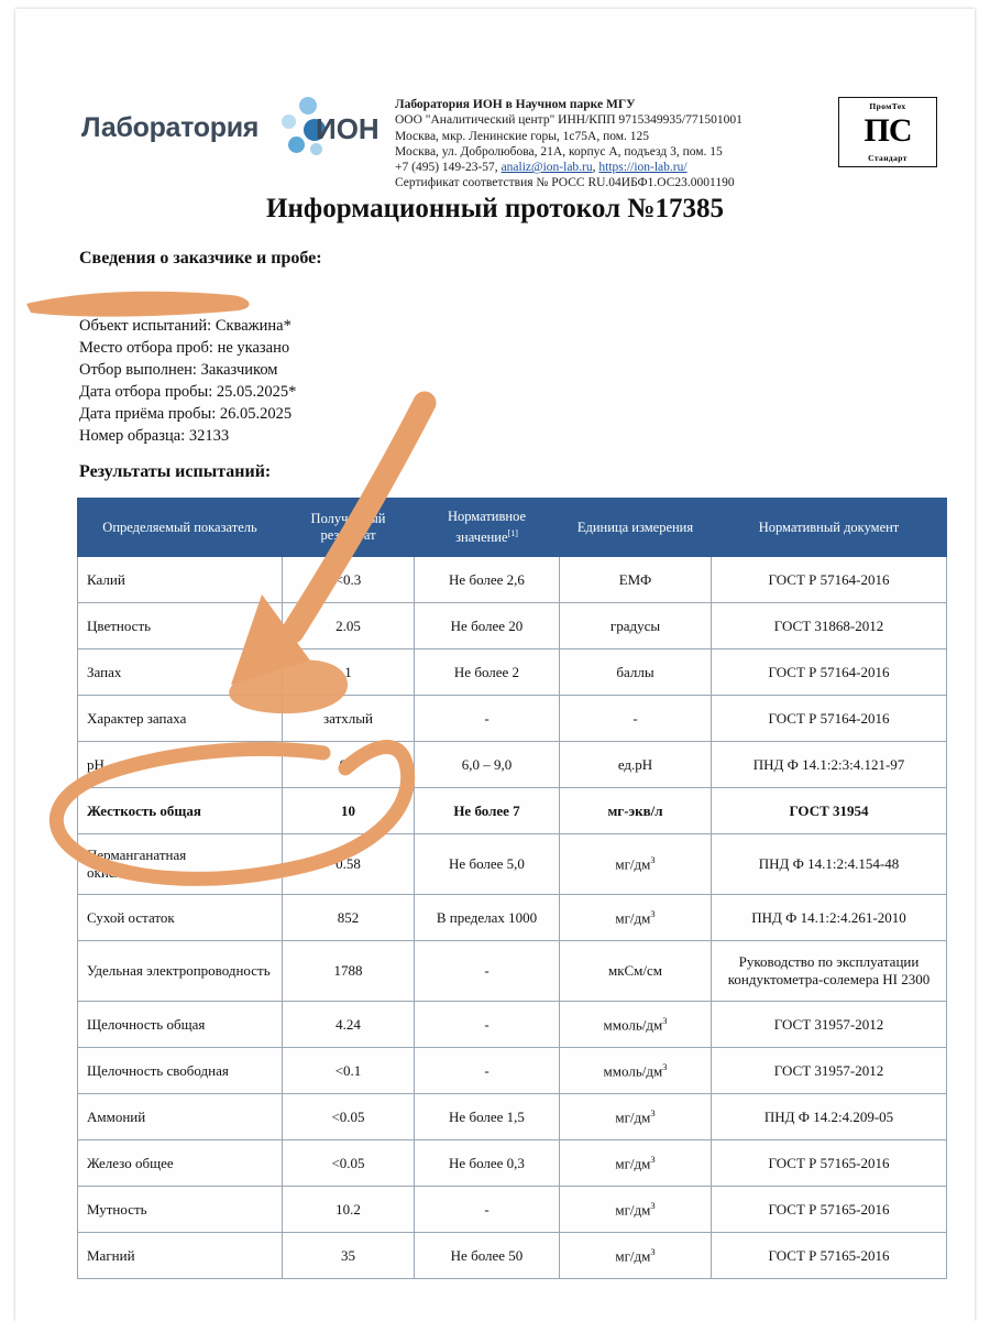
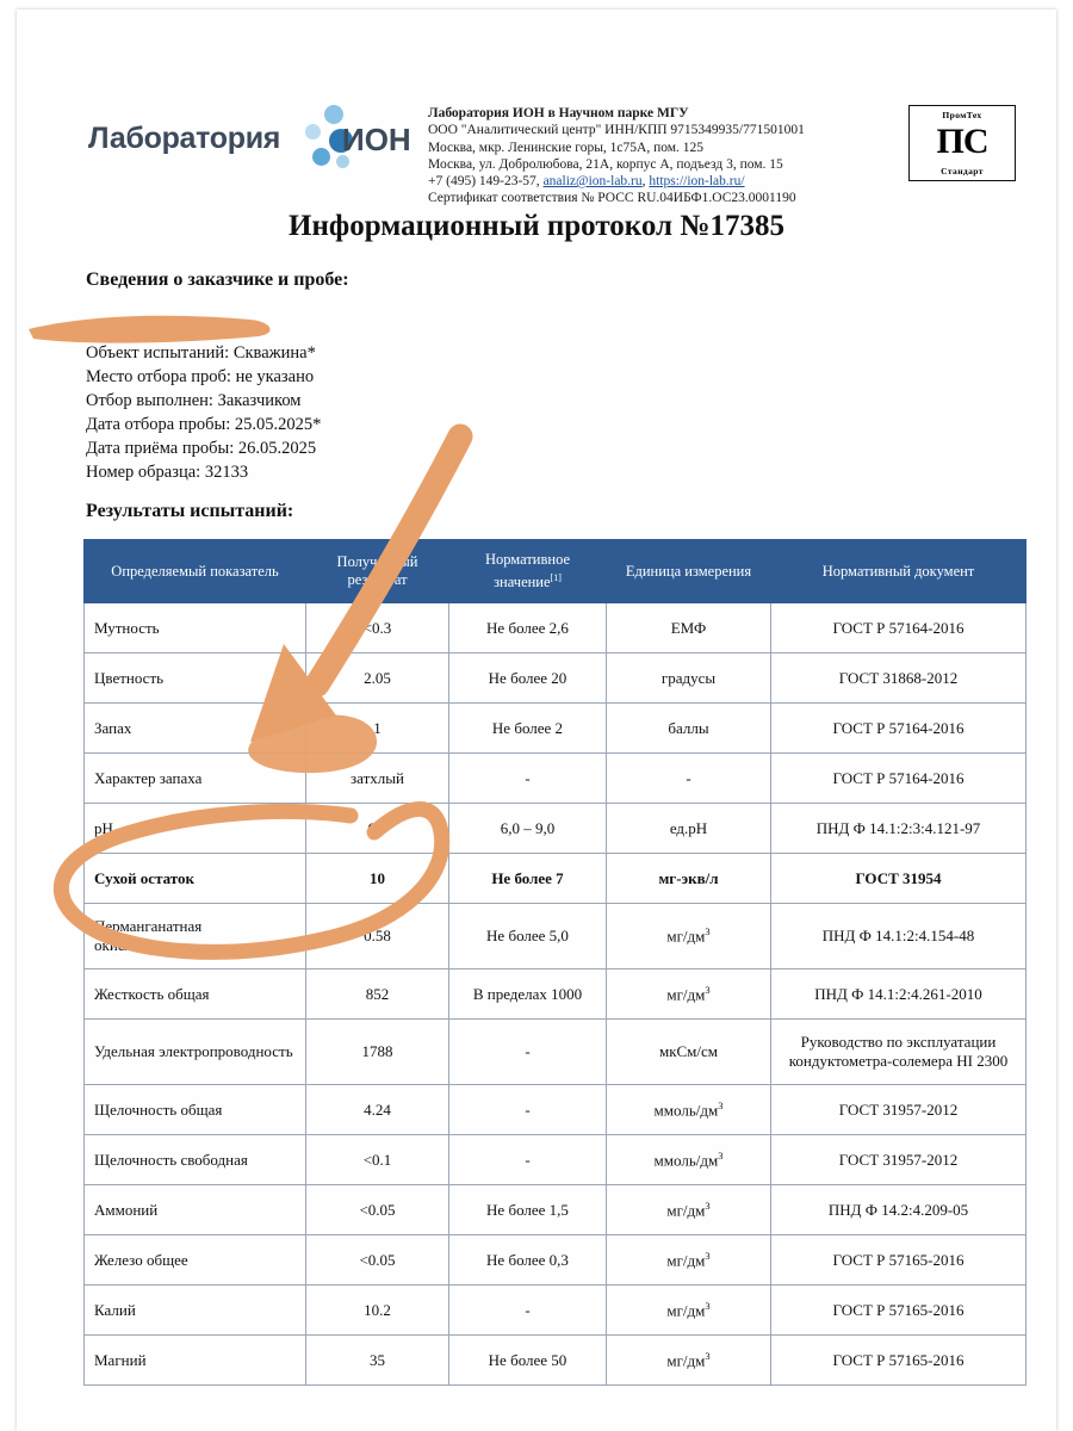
  Лаборатория
  ИОН
  Лаборатория ИОН в Научном парке МГУ
  ООО "Аналитический центр" ИНН/КПП 9715349935/771501001
  Москва, мкр. Ленинские горы, 1с75А, пом. 125
  Москва, ул. Добролюбова, 21А, корпус А, подъезд 3, пом. 15
  +7 (495) 149-23-57, analiz@ion-lab.ru, https://ion-lab.ru/
  Сертификат соответствия № РОСС RU.04ИБФ1.ОС23.0001190
  ПромТех
  ПС
  Стандарт
  Информационный протокол №17385
  Сведения о заказчике и пробе:
  Объект испытаний: Скважина*
  Место отбора проб: не указано
  Отбор выполнен: Заказчиком
  Дата отбора пробы: 25.05.2025*
  Дата приёма пробы: 26.05.2025
  Номер образца: 32133
  Результаты испытаний:
  Определяемый показатель	Получй резат	Нормативное значение[1]	Единица измерения	Нормативный документ
- Калий	<0.3	Не более 2,6	ЕМФ	ГОСТ Р 57164-2016
+ Мутность	<0.3	Не более 2,6	ЕМФ	ГОСТ Р 57164-2016
  Цветность	2.05	Не более 20	градусы	ГОСТ 31868-2012
  Запах	1	Не более 2	баллы	ГОСТ Р 57164-2016
  Характер запаха	затхлый	-	-	ГОСТ Р 57164-2016
  рН		6,0 – 9,0	ед.pH	ПНД Ф 14.1:2:3:4.121-97
- Жесткость общая	10	Не более 7	мг-экв/л	ГОСТ 31954
+ Сухой остаток	10	Не более 7	мг-экв/л	ГОСТ 31954
  ерманганатная ок	0.58	Не более 5,0	мг/дм3	ПНД Ф 14.1:2:4.154-48
- Сухой остаток	852	В пределах 1000	мг/дм3	ПНД Ф 14.1:2:4.261-2010
+ Жесткость общая	852	В пределах 1000	мг/дм3	ПНД Ф 14.1:2:4.261-2010
  Удельная электропроводность	1788	-	мкСм/см	Руководство по эксплуатации кондуктометра-солемера HI 2300
  Щелочность общая	4.24	-	ммоль/дм3	ГОСТ 31957-2012
  Щелочность свободная	<0.1	-	ммоль/дм3	ГОСТ 31957-2012
  Аммоний	<0.05	Не более 1,5	мг/дм3	ПНД Ф 14.2:4.209-05
  Железо общее	<0.05	Не более 0,3	мг/дм3	ГОСТ Р 57165-2016
- Мутность	10.2	-	мг/дм3	ГОСТ Р 57165-2016
+ Калий	10.2	-	мг/дм3	ГОСТ Р 57165-2016
  Магний	35	Не более 50	мг/дм3	ГОСТ Р 57165-2016
